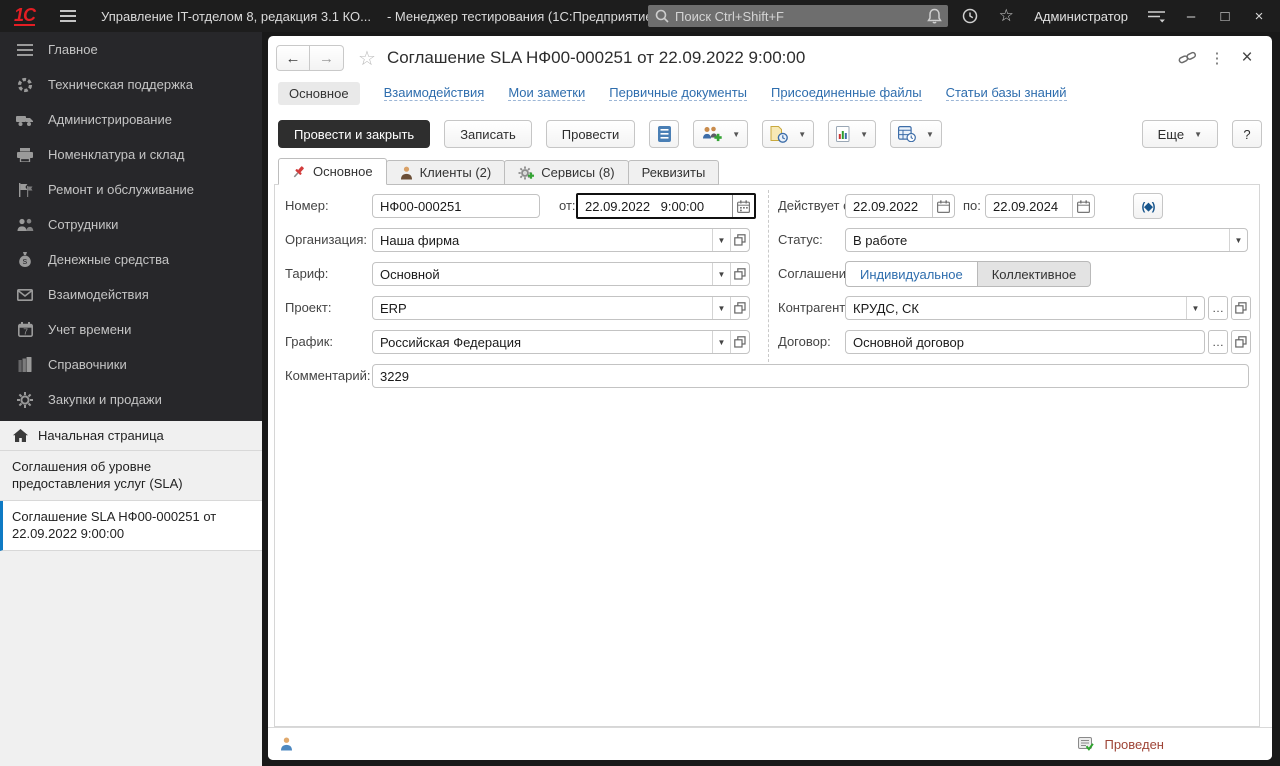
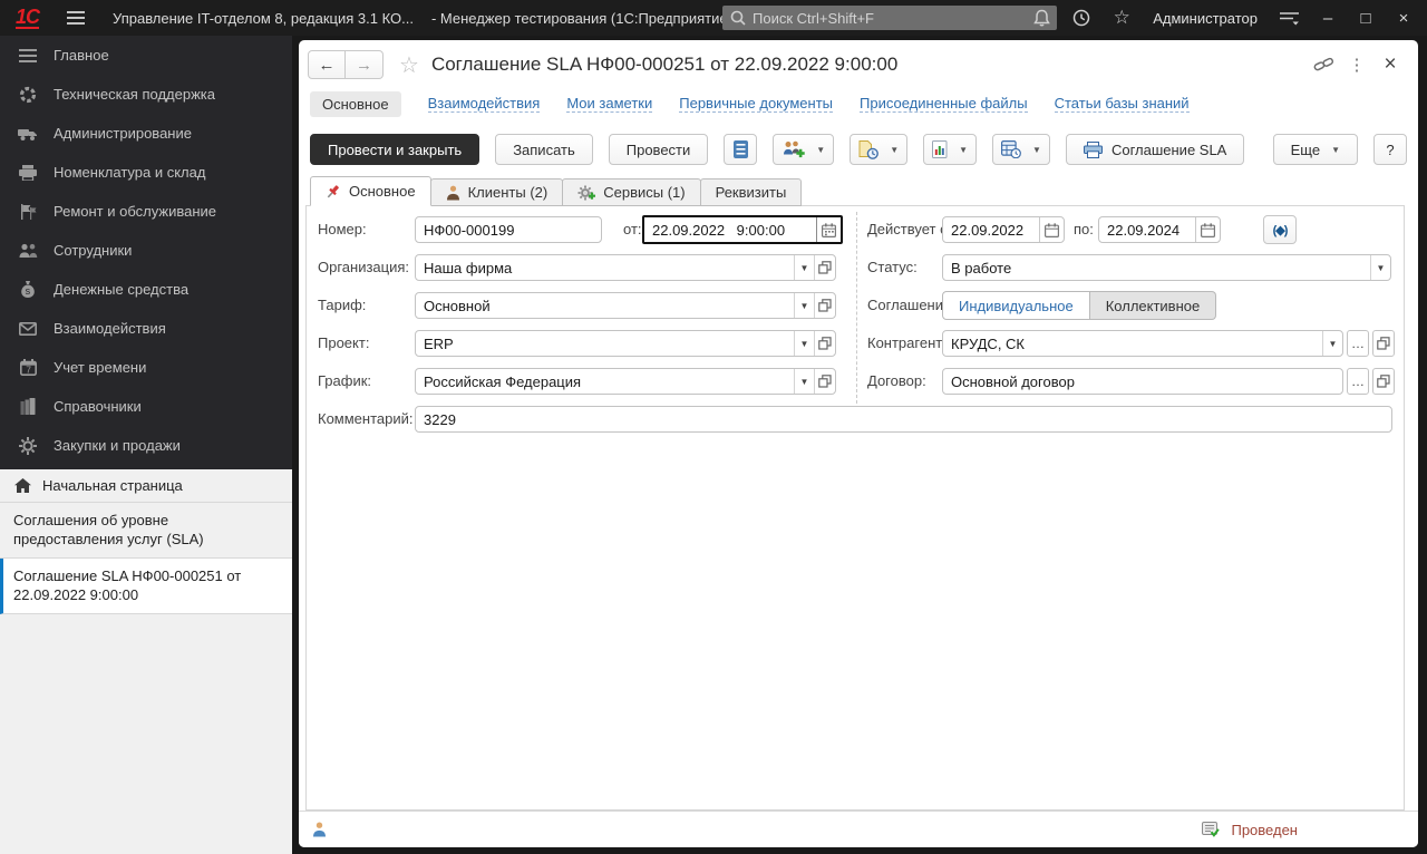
  1С
  Управление IT-отделом 8, редакция 3.1 КО...
  - Менеджер тестирования (1С:Предприяти
  Поиск Ctrl+Shift+F
  ☆
  Администратор
  –
  □
  ×
  Главное
  Техническая поддержка
  Администрирование
  Номенклатура и склад
  Ремонт и обслуживание
  Сотрудники
  s
  Денежные средства
  Взаимодействия
  7
  Учет времени
  Справочники
  Закупки и продажи
  Начальная страница
  Соглашения об уровне предоставления услуг (SLA)
  Соглашение SLA НФ00-000251 от 22.09.2022 9:00:00
  ←
  →
  ☆
  Соглашение SLA НФ00-000251 от 22.09.2022 9:00:00
  ⋮
  ×
  Основное
  Взаимодействия
  Мои заметки
  Первичные документы
  Присоединенные файлы
  Статьи базы знаний
  Провести и закрыть
  Записать
  Провести
  ▼
  ▼
  ▼
  ▼
+ Соглашение SLA
  Еще
  ▼
  ?
  Основное
  Клиенты (2)
- Сервисы (8)
+ Сервисы (1)
  Реквизиты
  Номер:
- НФ00-000251
+ НФ00-000199
  от:
  22.09.2022 9:00:00
  Организация:
  Наша фирма
  ▼
  Тариф:
  Основной
  ▼
  Проект:
  ERP
  ▼
  График:
  Российская Федерация
  ▼
  Комментарий:
  3229
  Действует
  22.09.2022
  по:
  22.09.2024
  (◆)
  Статус:
  В работе
  ▼
  Соглашени
  Индивидуальное
  Коллективное
  Контрагент
  КРУДС, СК
  ▼
  …
  Договор:
  Основной договор
  …
  Проведен
